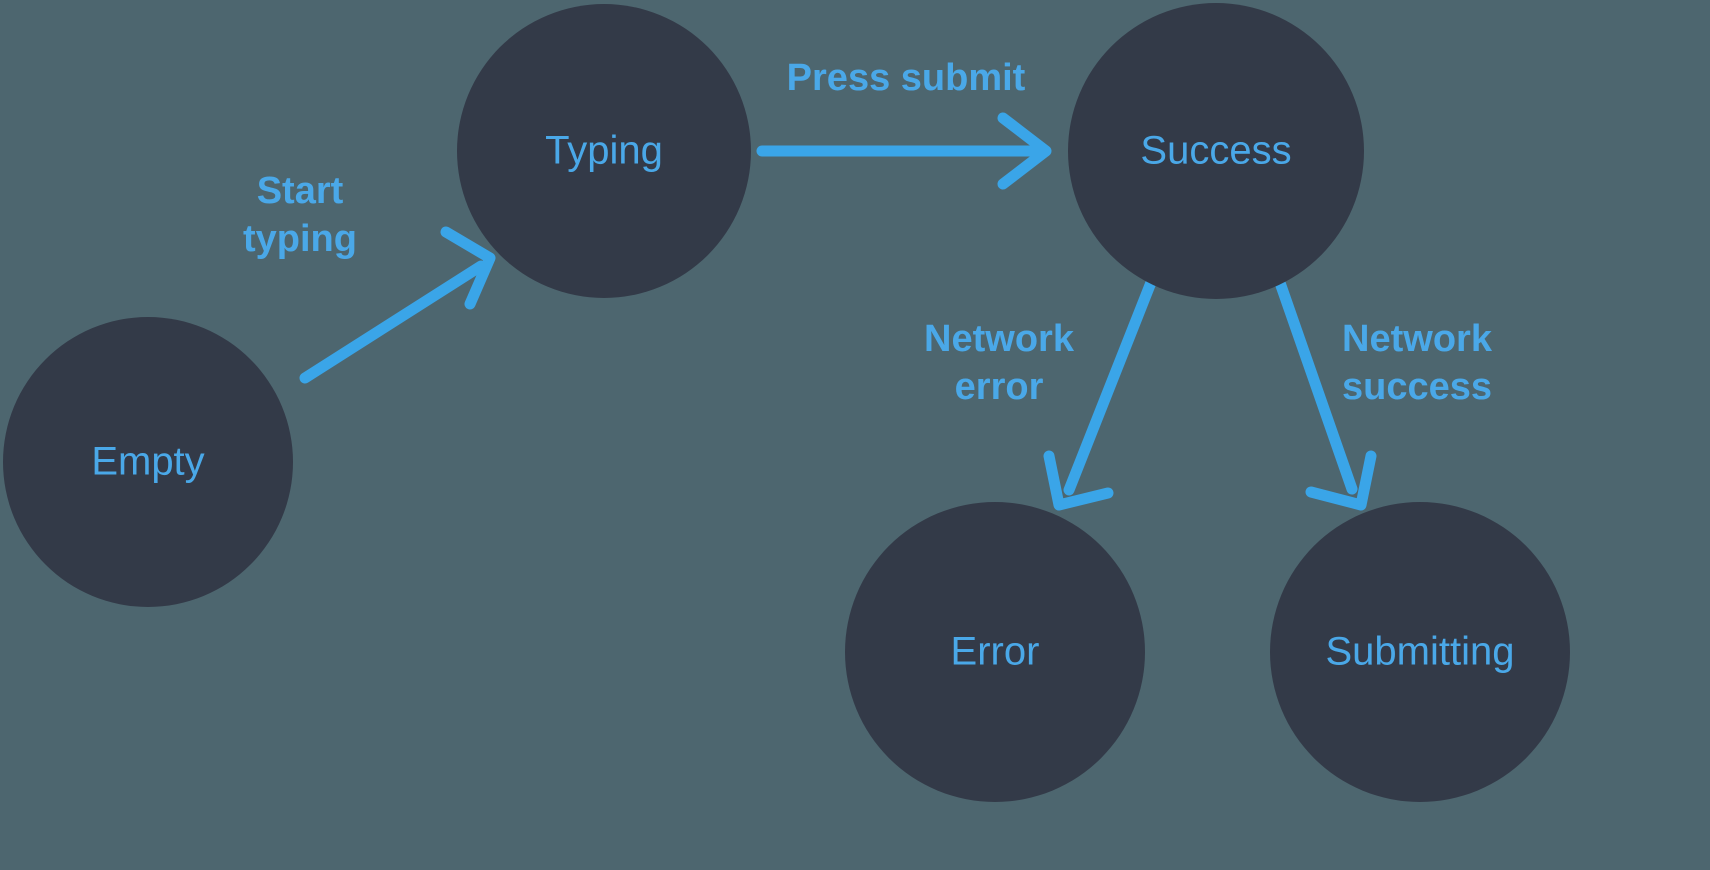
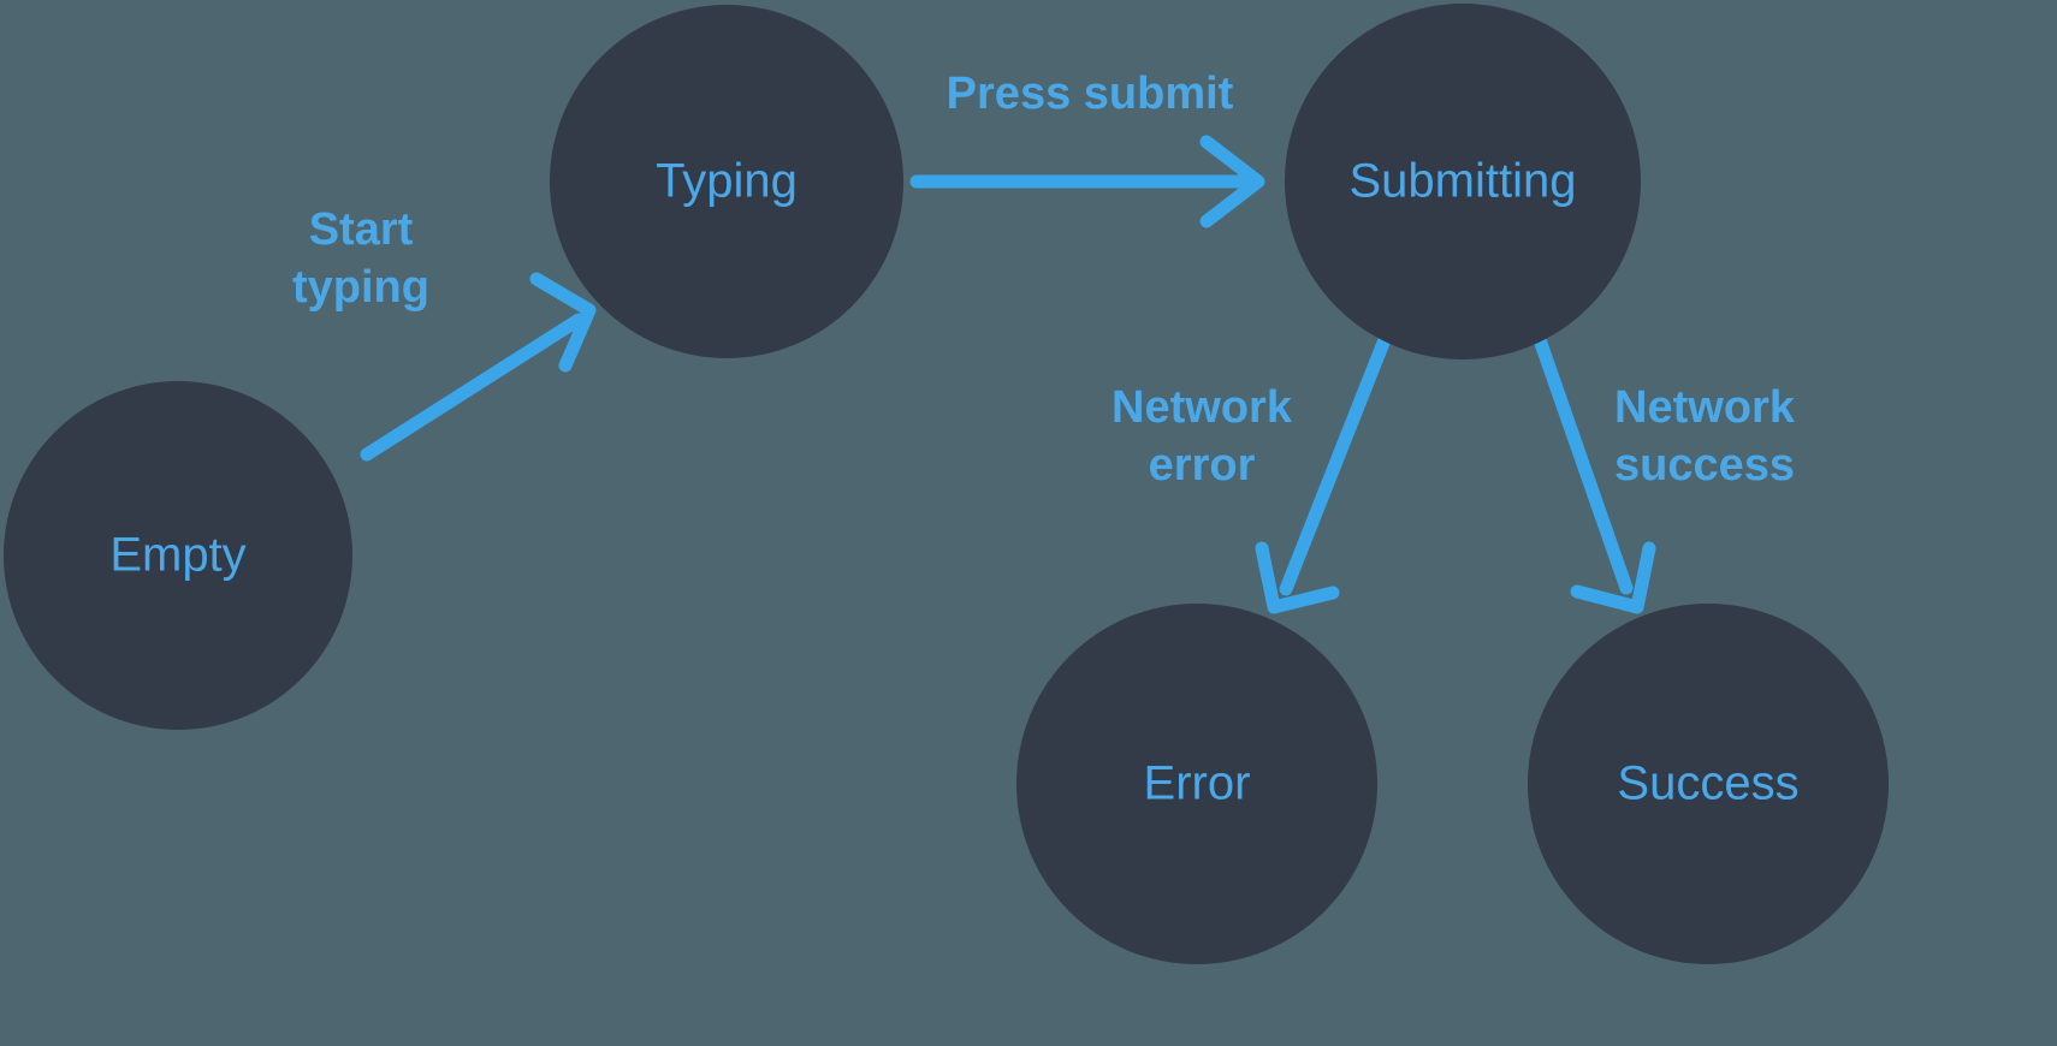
  Empty
  Typing
- Success
+ Submitting
  Error
- Submitting
+ Success
  Start
  typing
  Press submit
  Network
  error
  Network
  success
